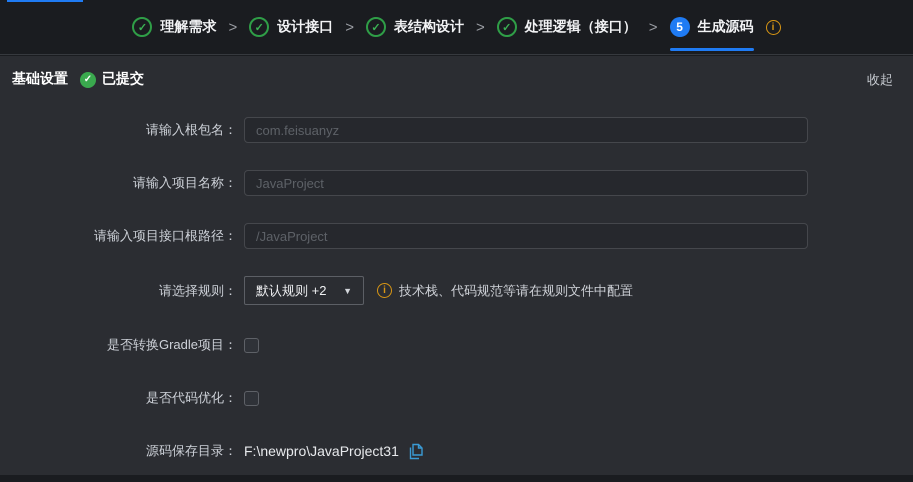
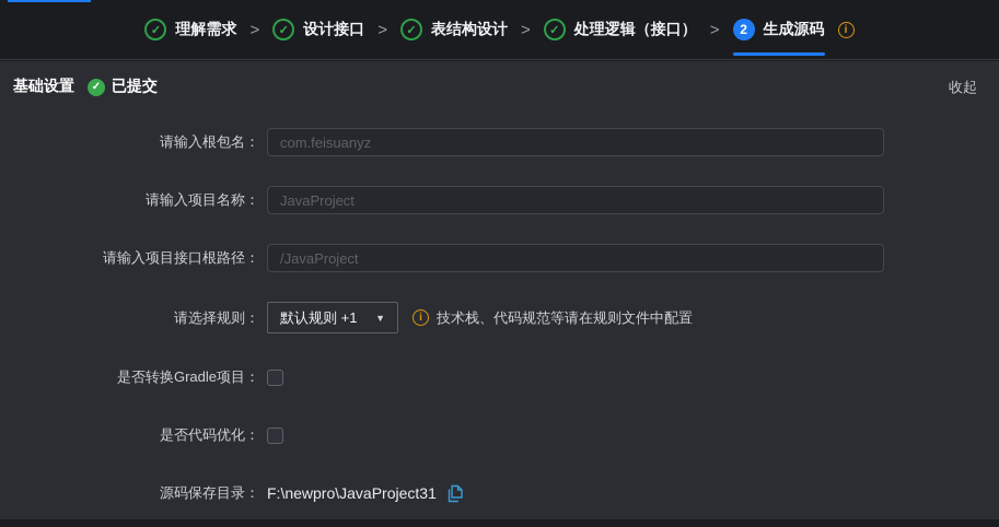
  ✓
  理解需求
  >
  ✓
  设计接口
  >
  ✓
  表结构设计
  >
  ✓
  处理逻辑（接口）
  >
- 5
+ 2
  生成源码
  i
  基础设置
  ✓
  已提交
  收起
  请输入根包名：
  com.feisuanyz
  请输入项目名称：
  JavaProject
  请输入项目接口根路径：
  /JavaProject
  请选择规则：
- 默认规则 +2
+ 默认规则 +1
  ▼
  i
  技术栈、代码规范等请在规则文件中配置
  是否转换Gradle项目：
  是否代码优化：
  源码保存目录：
  F:\newpro\JavaProject31
